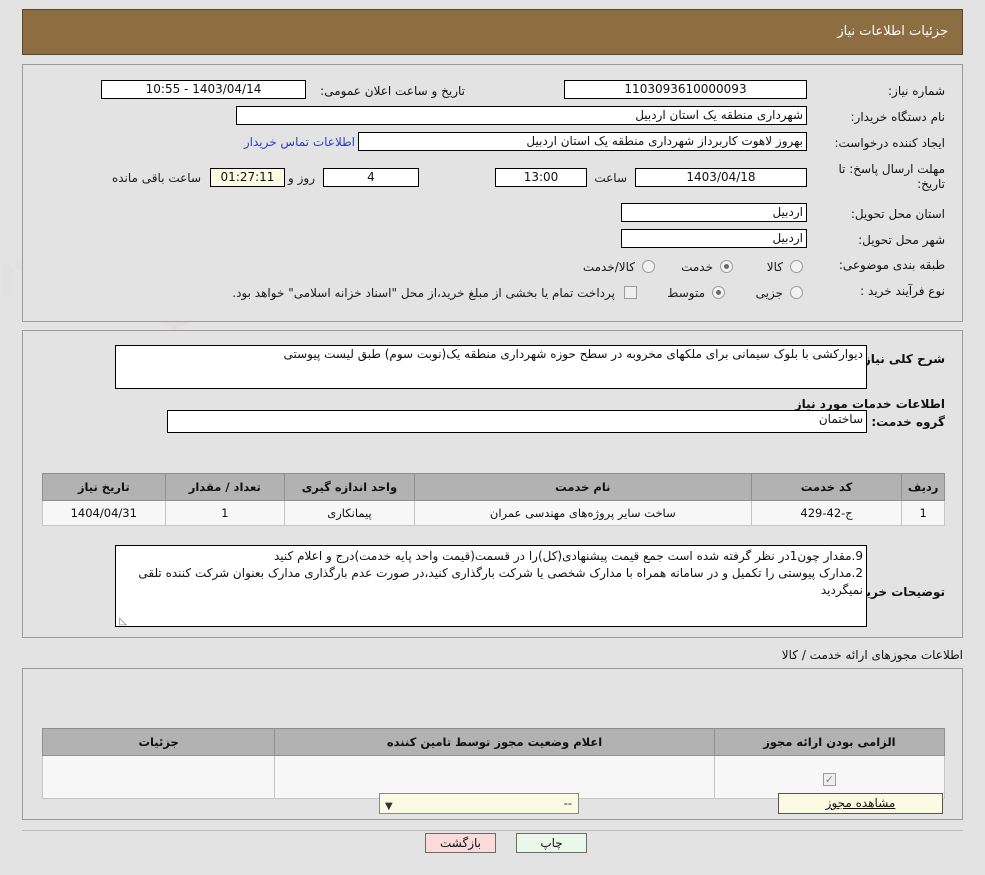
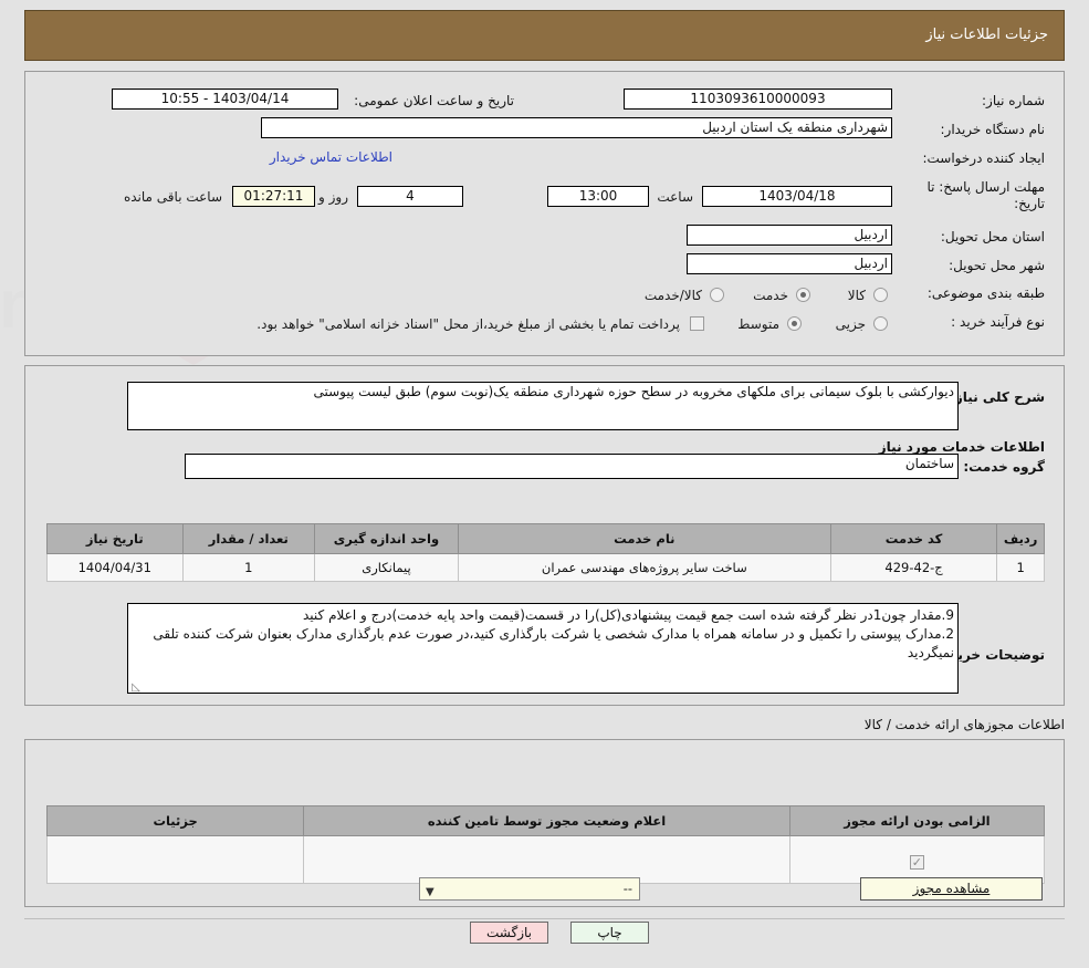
  جزئیات اطلاعات نیاز
  شماره نیاز:
  1103093610000093
  تاریخ و ساعت اعلان عمومی:
  1403/04/14 - 10:55
  نام دستگاه خریدار:
  شهرداری منطقه یک استان اردبیل
  ایجاد کننده درخواست:
- بهروز لاهوت کاربرداز شهرداری منطقه یک استان اردبیل
  اطلاعات تماس خریدار
  مهلت ارسال پاسخ: تا تاریخ:
  1403/04/18
  ساعت
  13:00
  4
  روز و
  01:27:11
  ساعت باقی مانده
  استان محل تحویل:
  اردبیل
  شهر محل تحویل:
  اردبیل
  طبقه بندی موضوعی:
  کالا
  خدمت
  کالا/خدمت
  نوع فرآیند خرید :
  جزیی
  متوسط
  پرداخت تمام یا بخشی از مبلغ خرید،از محل "اسناد خزانه اسلامی" خواهد بود.
  شرح کلی نیاز
  دیوارکشی با بلوک سیمانی برای ملکهای مخروبه در سطح حوزه شهرداری منطقه یک(نوبت سوم) طبق لیست پیوستی
  اطلاعات خدمات مورد نیاز
  گروه خدمت:
  ساختمان
  ردیف	کد خدمت	نام خدمت	واحد اندازه گیری	تعداد / مقدار	تاریخ نیاز
  1	ج-42-429	ساخت سایر پروژه‌های مهندسی عمران	پیمانکاری	1	1404/04/31
  توضیحات خری
  9.مقدار چون1در نظر گرفته شده است جمع قیمت پیشنهادی(کل)را در قسمت(قیمت واحد پایه خدمت)درج و اعلام کنید
  2.مدارک پیوستی را تکمیل و در سامانه همراه با مدارک شخصی یا شرکت بارگذاری کنید،در صورت عدم بارگذاری مدارک بعنوان شرکت کننده تلقی نمیگردید
  ◺
  اطلاعات مجوزهای ارائه خدمت / کالا
  الزامی بودن ارائه مجوز	اعلام وضعیت مجوز توسط تامین کننده	جزئیات
  ✓
  ▼
  --
  مشاهده مجوز
  چاپ
  بازگشت
